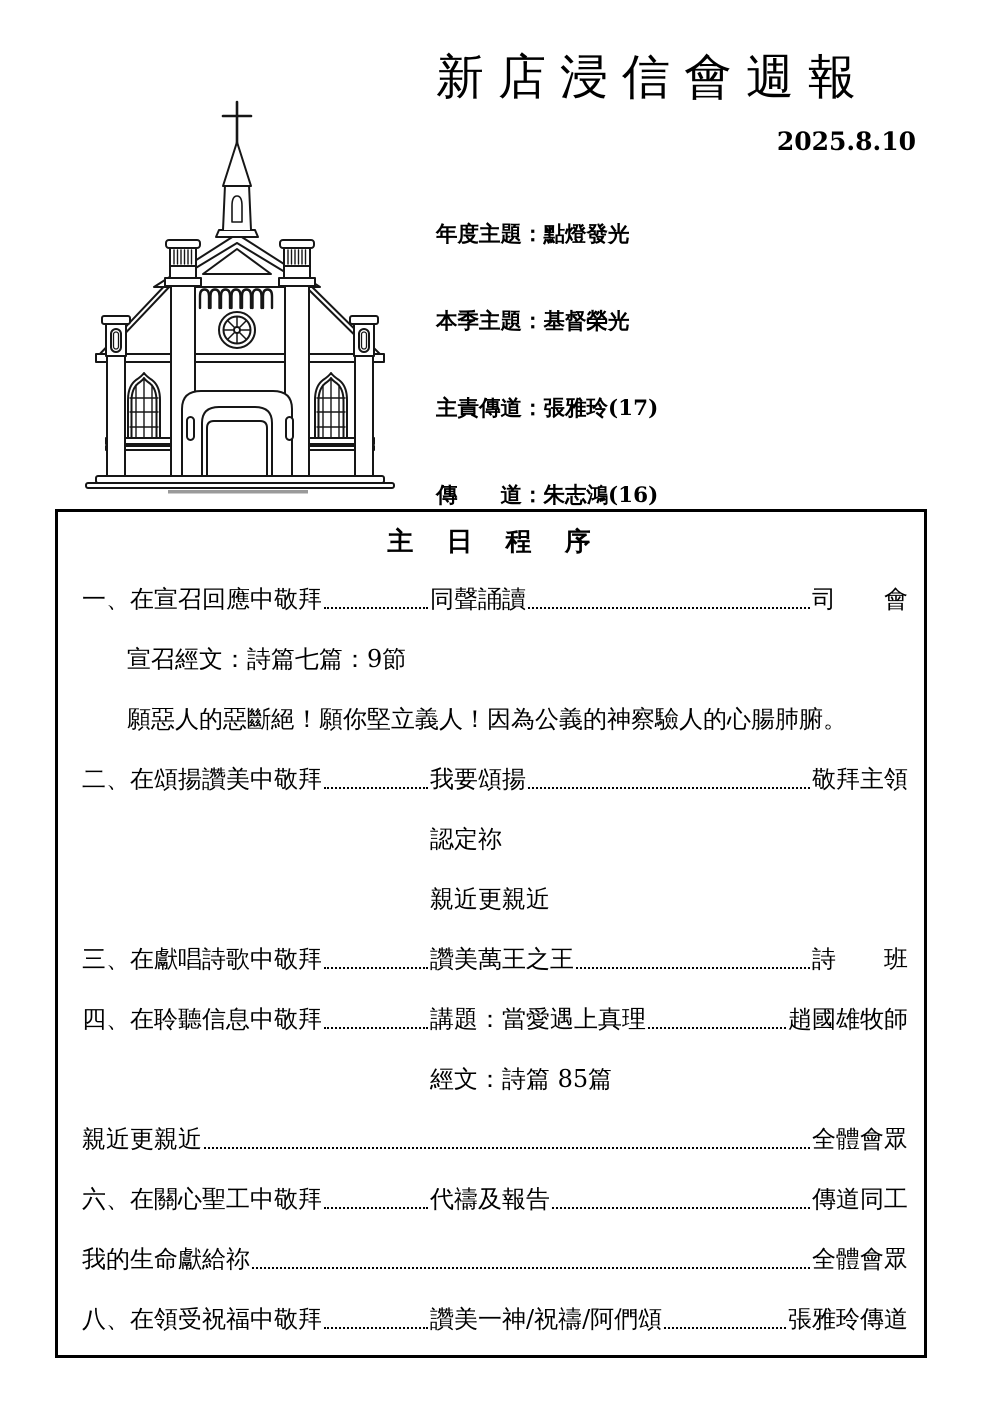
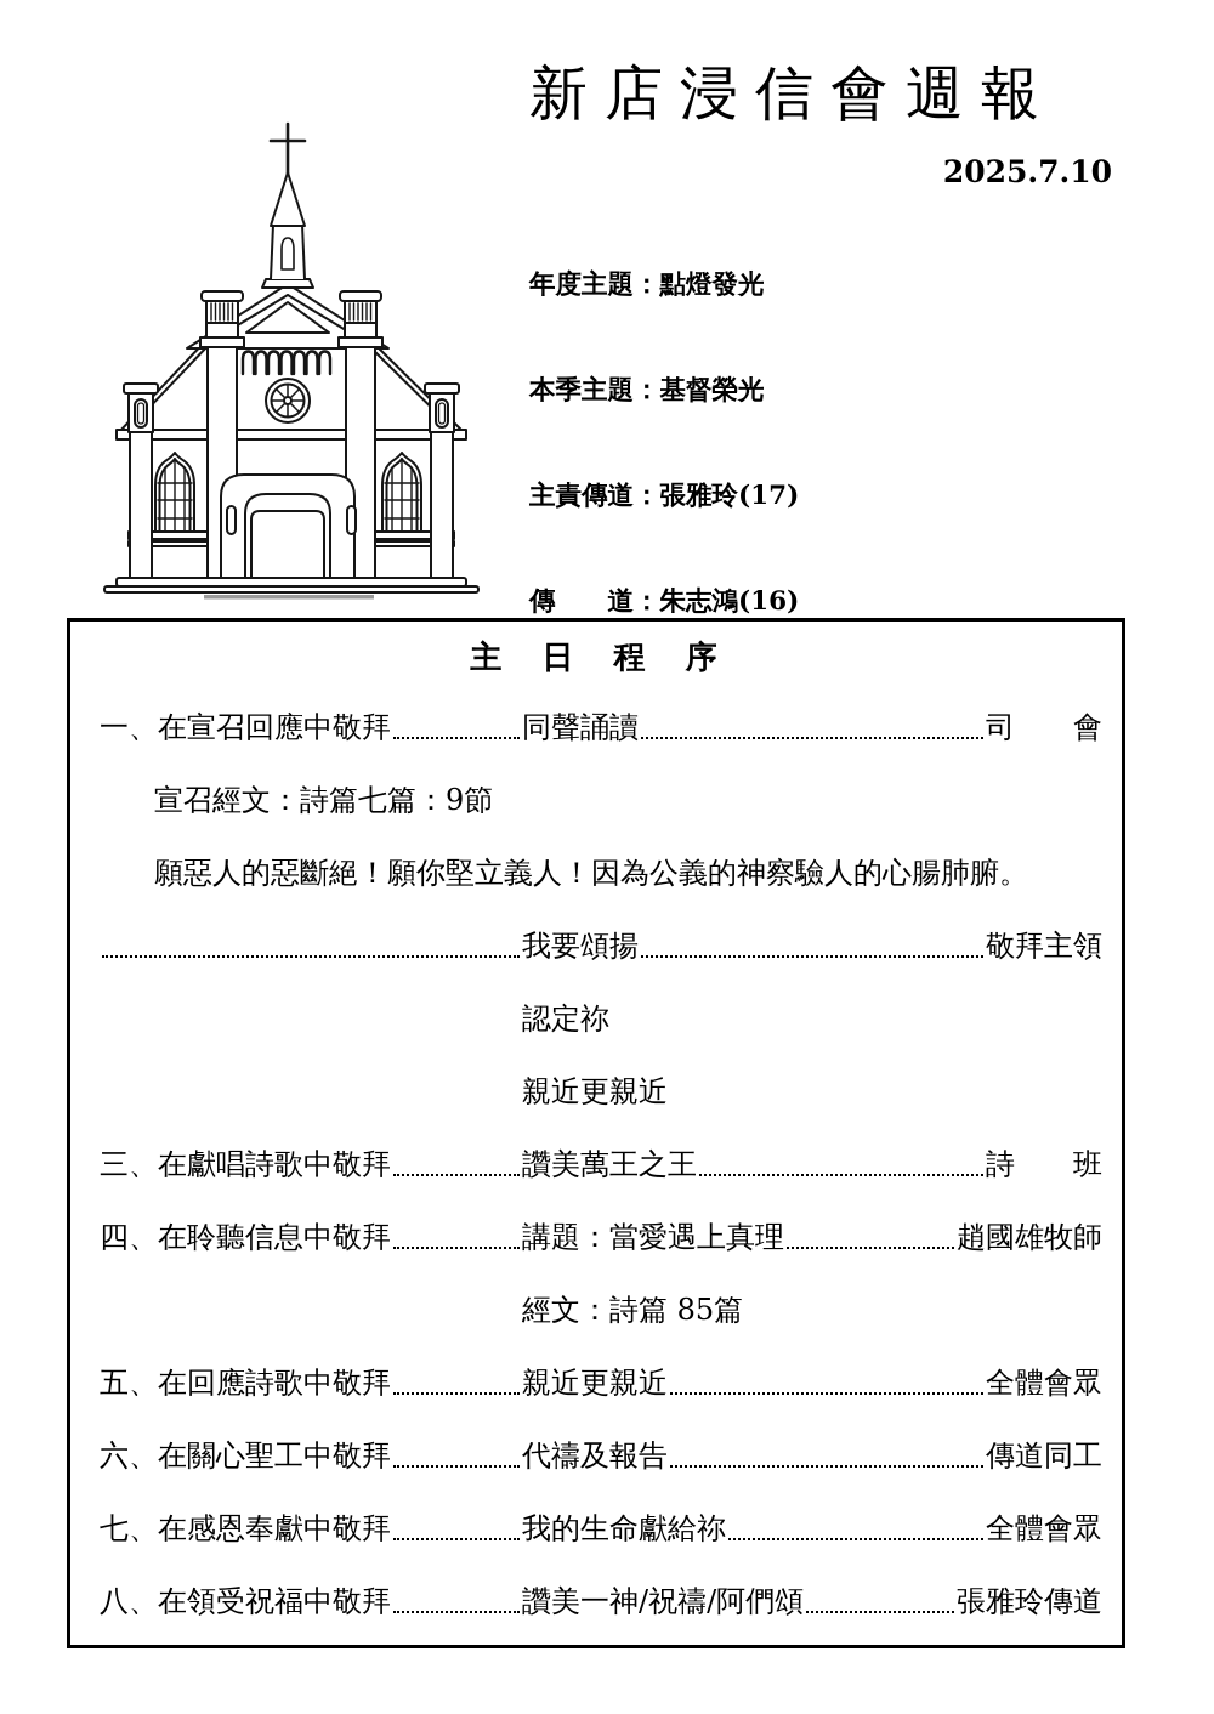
  新店浸信會週報
- 2025.8.10
+ 2025.7.10
  年度主題：點燈發光
  本季主題：基督榮光
  主責傳道：張雅玲(17)
  傳 道：朱志鴻(16)
  主 日 程 序
  一、在宣召回應中敬拜
  同聲誦讀
  司 會
  宣召經文：詩篇七篇：9節
  願惡人的惡斷絕！願你堅立義人！因為公義的神察驗人的心腸肺腑。
- 二、在頌揚讚美中敬拜
  我要頌揚
  敬拜主領
  認定祢
  親近更親近
  三、在獻唱詩歌中敬拜
  讚美萬王之王
  詩 班
  四、在聆聽信息中敬拜
  講題：當愛遇上真理
  趙國雄牧師
  經文：詩篇 85篇
+ 五、在回應詩歌中敬拜
  親近更親近
  全體會眾
  六、在關心聖工中敬拜
  代禱及報告
  傳道同工
+ 七、在感恩奉獻中敬拜
  我的生命獻給祢
  全體會眾
  八、在領受祝福中敬拜
  讚美一神/祝禱/阿們頌
  張雅玲傳道
